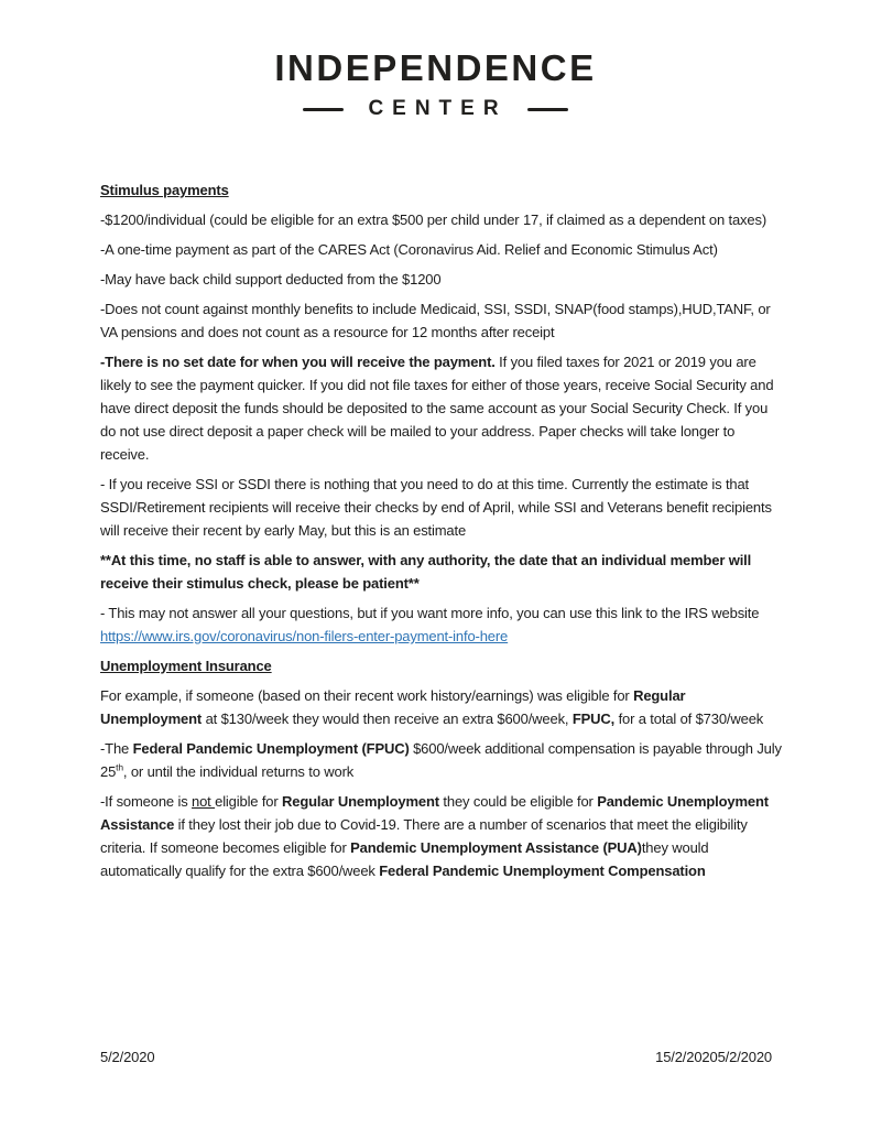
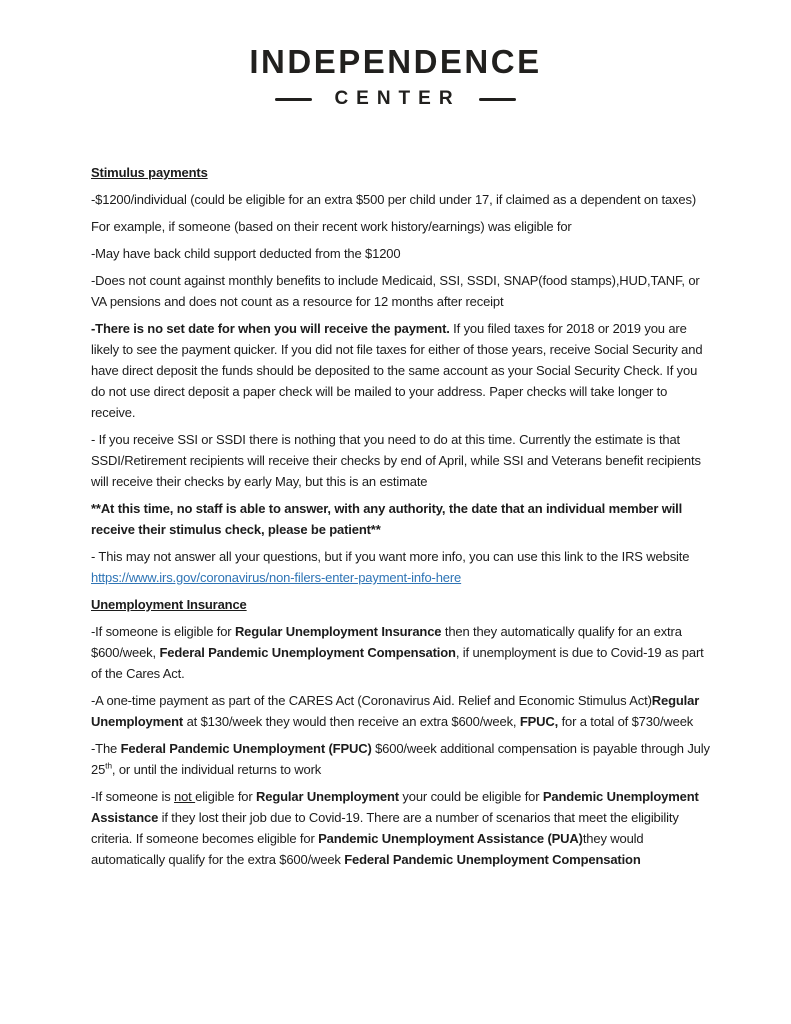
  INDEPENDENCE
  CENTER
  Stimulus payments
  -$1200/individual (could be eligible for an extra $500 per child under 17, if claimed as a dependent on taxes)
- -A one-time payment as part of the CARES Act (Coronavirus Aid. Relief and Economic Stimulus Act)
+ For example, if someone (based on their recent work history/earnings) was eligible for
  -May have back child support deducted from the $1200
  -Does not count against monthly benefits to include Medicaid, SSI, SSDI, SNAP(food stamps),HUD,TANF, or VA pensions and does not count as a resource for 12 months after receipt
- -There is no set date for when you will receive the payment. If you filed taxes for 2021 or 2019 you are likely to see the payment quicker. If you did not file taxes for either of those years, receive Social Security and have direct deposit the funds should be deposited to the same account as your Social Security Check. If you do not use direct deposit a paper check will be mailed to your address. Paper checks will take longer to receive.
+ -There is no set date for when you will receive the payment. If you filed taxes for 2018 or 2019 you are likely to see the payment quicker. If you did not file taxes for either of those years, receive Social Security and have direct deposit the funds should be deposited to the same account as your Social Security Check. If you do not use direct deposit a paper check will be mailed to your address. Paper checks will take longer to receive.
- - If you receive SSI or SSDI there is nothing that you need to do at this time. Currently the estimate is that SSDI/Retirement recipients will receive their checks by end of April, while SSI and Veterans benefit recipients will receive their recent by early May, but this is an estimate
+ - If you receive SSI or SSDI there is nothing that you need to do at this time. Currently the estimate is that SSDI/Retirement recipients will receive their checks by end of April, while SSI and Veterans benefit recipients will receive their checks by early May, but this is an estimate
  **At this time, no staff is able to answer, with any authority, the date that an individual member will receive their stimulus check, please be patient**
  - This may not answer all your questions, but if you want more info, you can use this link to the IRS website https://www.irs.gov/coronavirus/non-filers-enter-payment-info-here
  Unemployment Insurance
+ -If someone is eligible for Regular Unemployment Insurance then they automatically qualify for an extra $600/week, Federal Pandemic Unemployment Compensation, if unemployment is due to Covid-19 as part of the Cares Act.
- For example, if someone (based on their recent work history/earnings) was eligible for Regular Unemployment at $130/week they would then receive an extra $600/week, FPUC, for a total of $730/week
+ -A one-time payment as part of the CARES Act (Coronavirus Aid. Relief and Economic Stimulus Act)Regular Unemployment at $130/week they would then receive an extra $600/week, FPUC, for a total of $730/week
  -The Federal Pandemic Unemployment (FPUC) $600/week additional compensation is payable through July 25th, or until the individual returns to work
- -If someone is not eligible for Regular Unemployment they could be eligible for Pandemic Unemployment Assistance if they lost their job due to Covid-19. There are a number of scenarios that meet the eligibility criteria. If someone becomes eligible for Pandemic Unemployment Assistance (PUA)they would automatically qualify for the extra $600/week Federal Pandemic Unemployment Compensation
+ -If someone is not eligible for Regular Unemployment your could be eligible for Pandemic Unemployment Assistance if they lost their job due to Covid-19. There are a number of scenarios that meet the eligibility criteria. If someone becomes eligible for Pandemic Unemployment Assistance (PUA)they would automatically qualify for the extra $600/week Federal Pandemic Unemployment Compensation
- 5/2/2020
- 15/2/20205/2/2020
